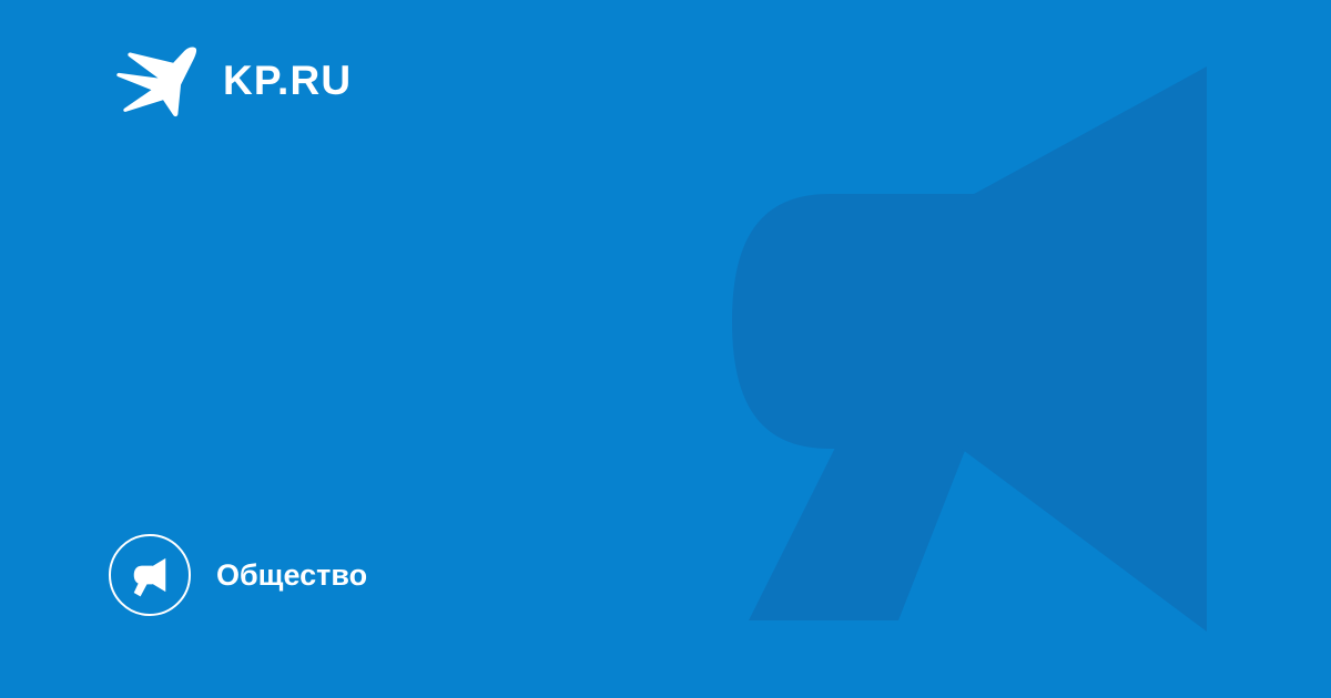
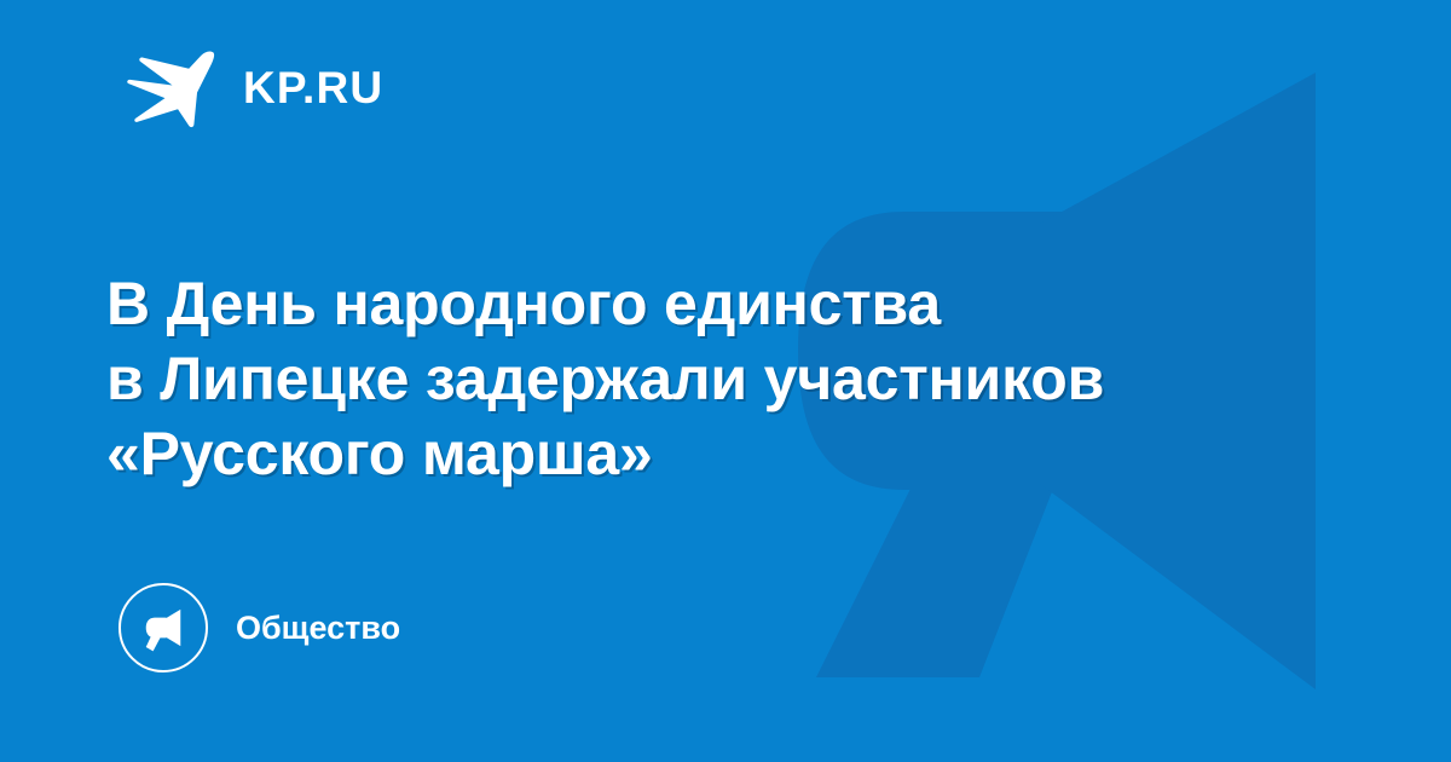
  KP.RU
+ В День народного единства
+ в Липецке задержали участников
+ «Русского марша»
  Общество
